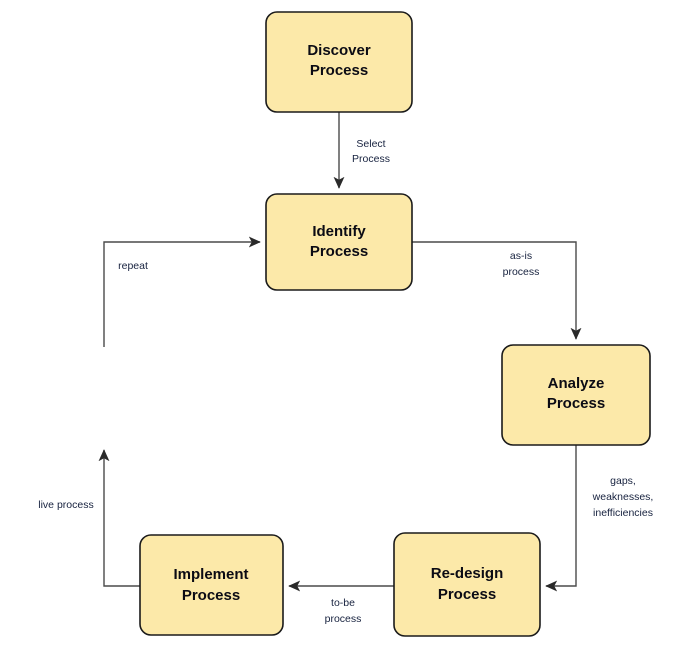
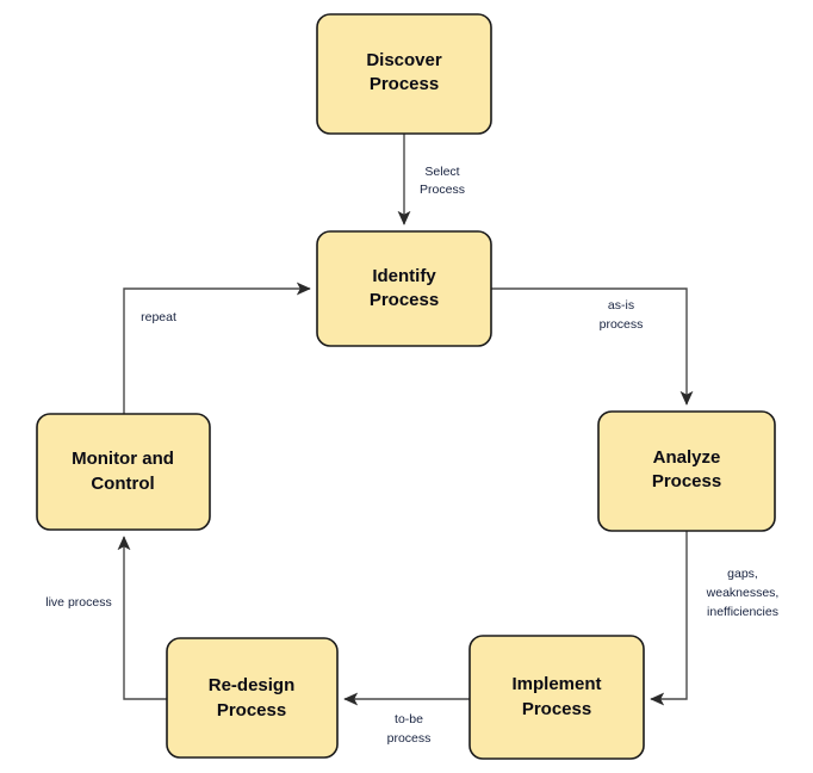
  Select
  Process
  as-is
  process
  gaps,
  weaknesses,
  inefficiencies
  to-be
  process
  live process
  repeat
  Discover
  Process
  Identify
  Process
  Analyze
  Process
- Re-design
+ Implement
  Process
- Implement
+ Re-design
  Process
+ Monitor and
+ Control
